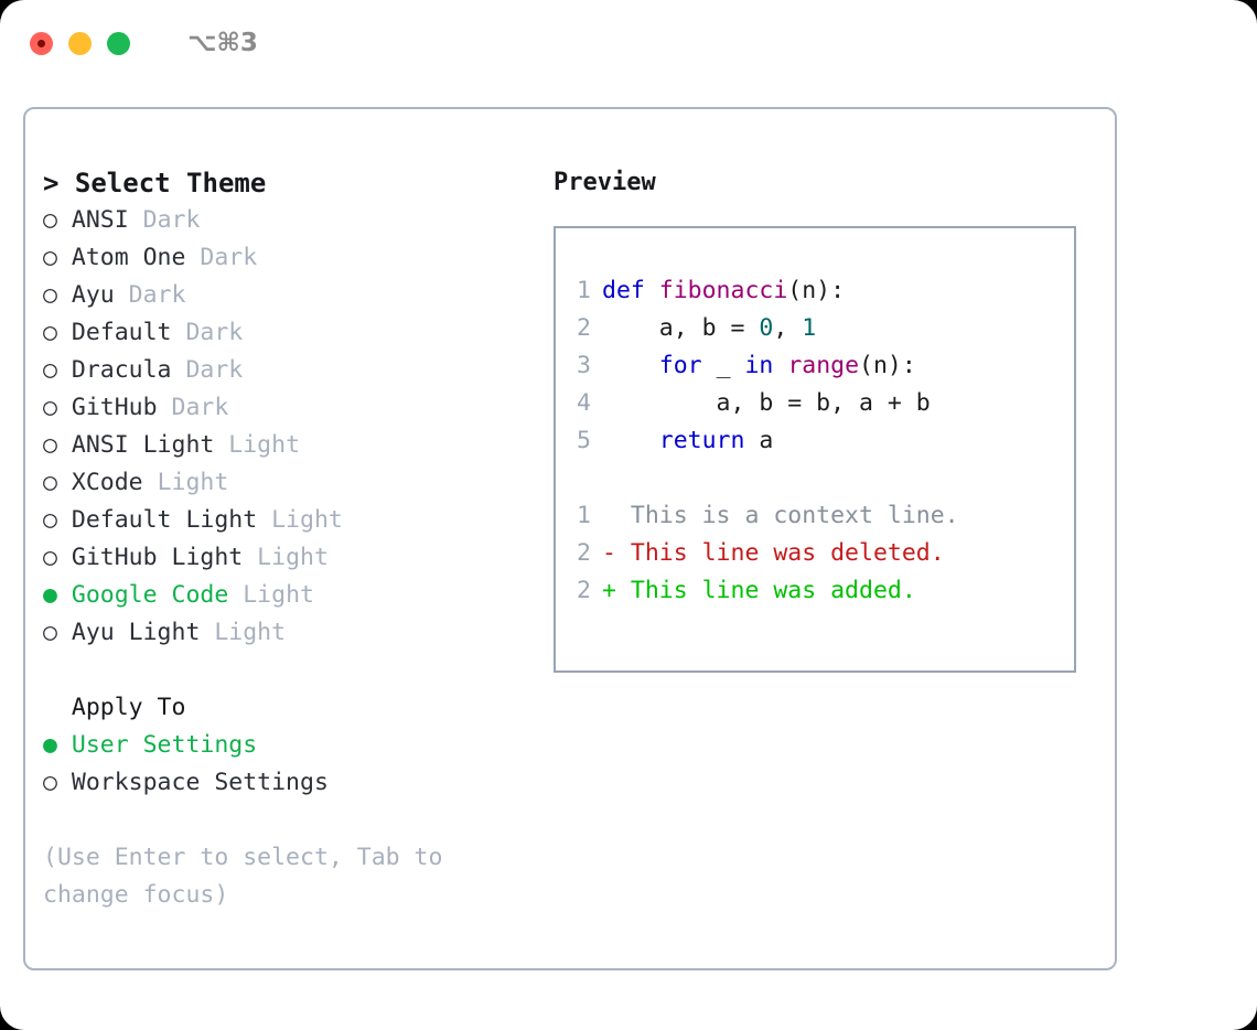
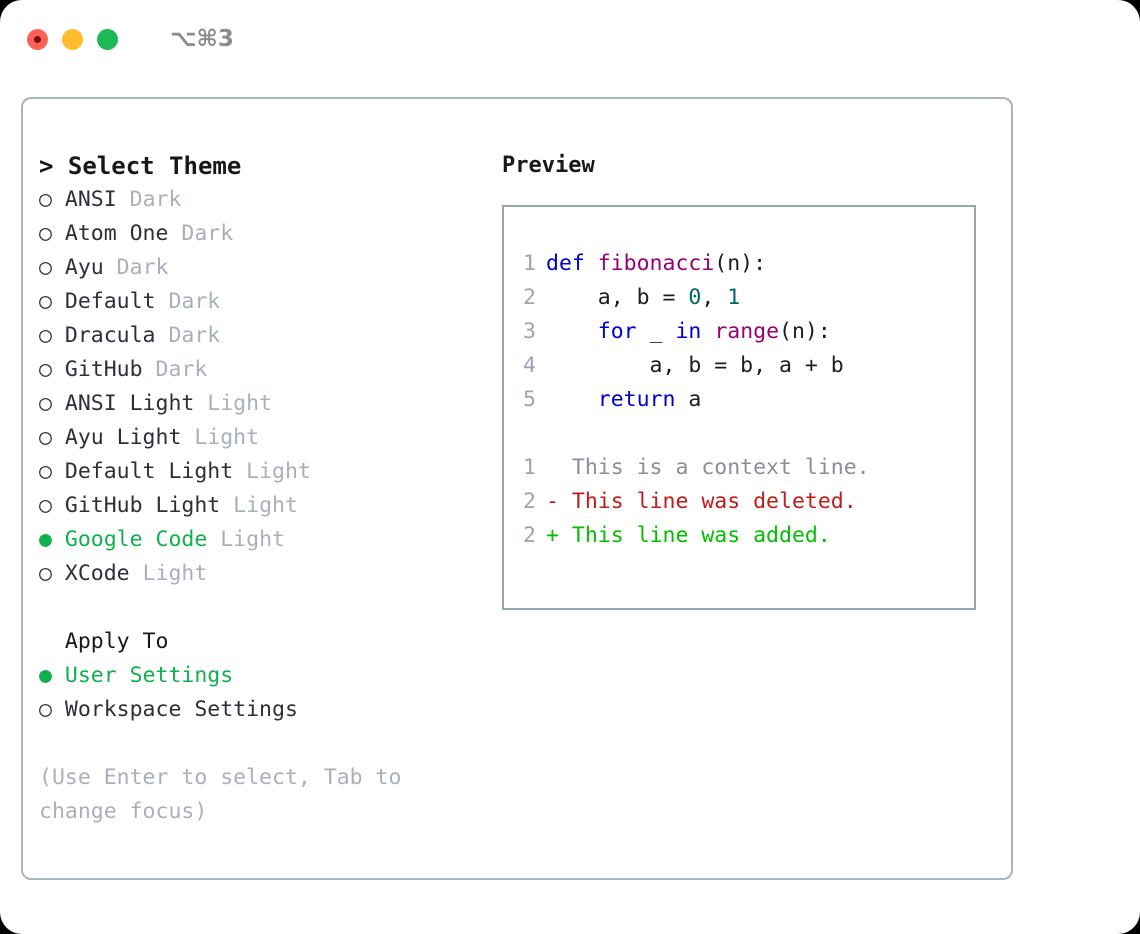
  ⌥⌘3
  > Select Theme
  ○ ANSI Dark
  ○ Atom One Dark
  ○ Ayu Dark
  ○ Default Dark
  ○ Dracula Dark
  ○ GitHub Dark
  ○ ANSI Light Light
- ○ XCode Light
+ ○ Ayu Light Light
  ○ Default Light Light
  ○ GitHub Light Light
  ● Google Code Light
- ○ Ayu Light Light
+ ○ XCode Light
  Apply To
  ● User Settings
  ○ Workspace Settings
  (Use Enter to select, Tab to change focus)
  Preview
  1 def fibonacci(n):
  2 a, b = 0, 1
  3 for _ in range(n):
  4 a, b = b, a + b
  5 return a
  1 This is a context line.
  2 - This line was deleted.
  2 + This line was added.
